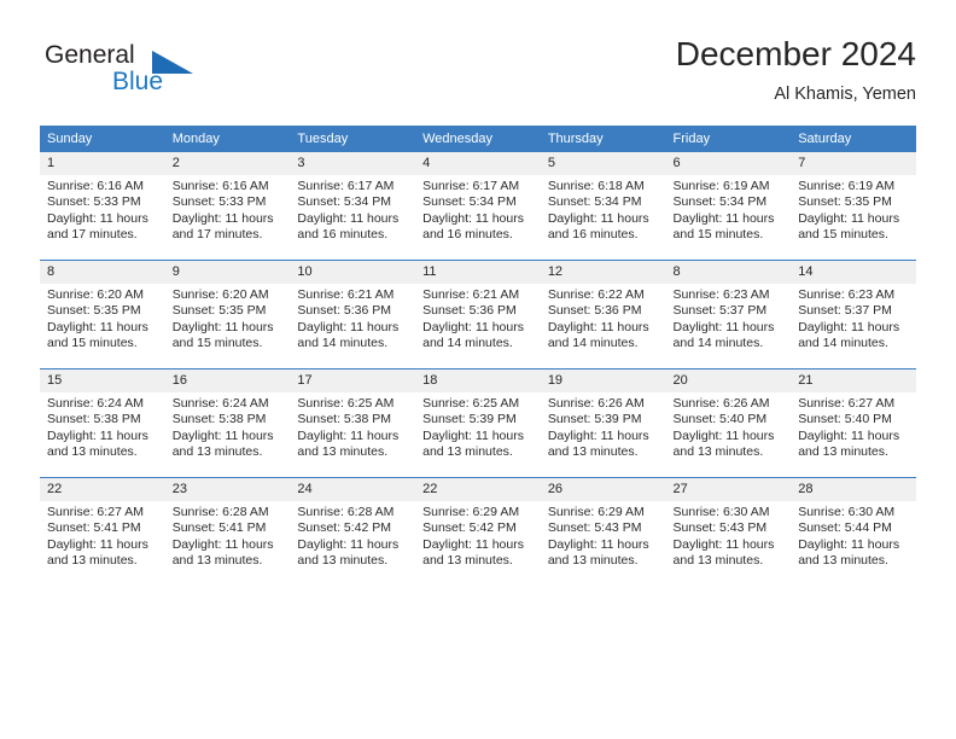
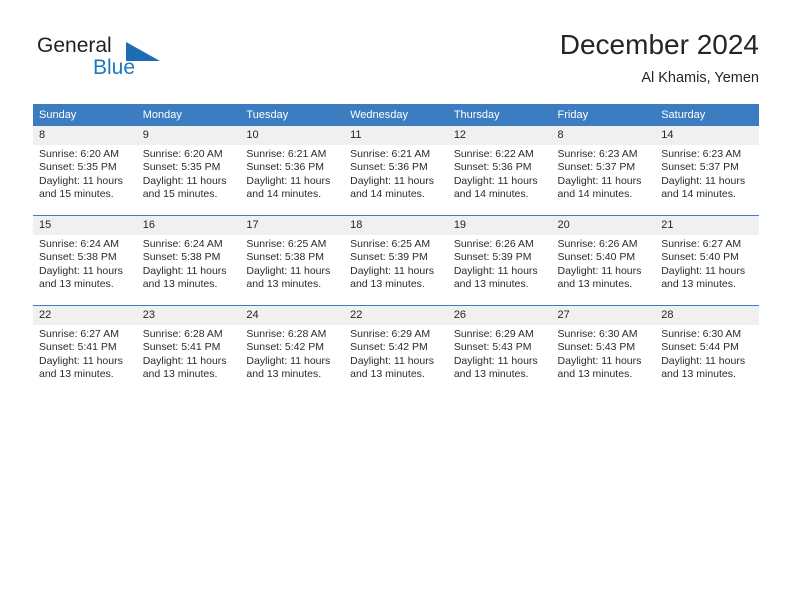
  General
  Blue
  December 2024
  Al Khamis, Yemen
  Sunday	Monday	Tuesday	Wednesday	Thursday	Friday	Saturday
- 1Sunrise: 6:16 AMSunset: 5:33 PMDaylight: 11 hoursand 17 minutes.	2Sunrise: 6:16 AMSunset: 5:33 PMDaylight: 11 hoursand 17 minutes.	3Sunrise: 6:17 AMSunset: 5:34 PMDaylight: 11 hoursand 16 minutes.	4Sunrise: 6:17 AMSunset: 5:34 PMDaylight: 11 hoursand 16 minutes.	5Sunrise: 6:18 AMSunset: 5:34 PMDaylight: 11 hoursand 16 minutes.	6Sunrise: 6:19 AMSunset: 5:34 PMDaylight: 11 hoursand 15 minutes.	7Sunrise: 6:19 AMSunset: 5:35 PMDaylight: 11 hoursand 15 minutes.
  8Sunrise: 6:20 AMSunset: 5:35 PMDaylight: 11 hoursand 15 minutes.	9Sunrise: 6:20 AMSunset: 5:35 PMDaylight: 11 hoursand 15 minutes.	10Sunrise: 6:21 AMSunset: 5:36 PMDaylight: 11 hoursand 14 minutes.	11Sunrise: 6:21 AMSunset: 5:36 PMDaylight: 11 hoursand 14 minutes.	12Sunrise: 6:22 AMSunset: 5:36 PMDaylight: 11 hoursand 14 minutes.	8Sunrise: 6:23 AMSunset: 5:37 PMDaylight: 11 hoursand 14 minutes.	14Sunrise: 6:23 AMSunset: 5:37 PMDaylight: 11 hoursand 14 minutes.
  15Sunrise: 6:24 AMSunset: 5:38 PMDaylight: 11 hoursand 13 minutes.	16Sunrise: 6:24 AMSunset: 5:38 PMDaylight: 11 hoursand 13 minutes.	17Sunrise: 6:25 AMSunset: 5:38 PMDaylight: 11 hoursand 13 minutes.	18Sunrise: 6:25 AMSunset: 5:39 PMDaylight: 11 hoursand 13 minutes.	19Sunrise: 6:26 AMSunset: 5:39 PMDaylight: 11 hoursand 13 minutes.	20Sunrise: 6:26 AMSunset: 5:40 PMDaylight: 11 hoursand 13 minutes.	21Sunrise: 6:27 AMSunset: 5:40 PMDaylight: 11 hoursand 13 minutes.
  22Sunrise: 6:27 AMSunset: 5:41 PMDaylight: 11 hoursand 13 minutes.	23Sunrise: 6:28 AMSunset: 5:41 PMDaylight: 11 hoursand 13 minutes.	24Sunrise: 6:28 AMSunset: 5:42 PMDaylight: 11 hoursand 13 minutes.	22Sunrise: 6:29 AMSunset: 5:42 PMDaylight: 11 hoursand 13 minutes.	26Sunrise: 6:29 AMSunset: 5:43 PMDaylight: 11 hoursand 13 minutes.	27Sunrise: 6:30 AMSunset: 5:43 PMDaylight: 11 hoursand 13 minutes.	28Sunrise: 6:30 AMSunset: 5:44 PMDaylight: 11 hoursand 13 minutes.
